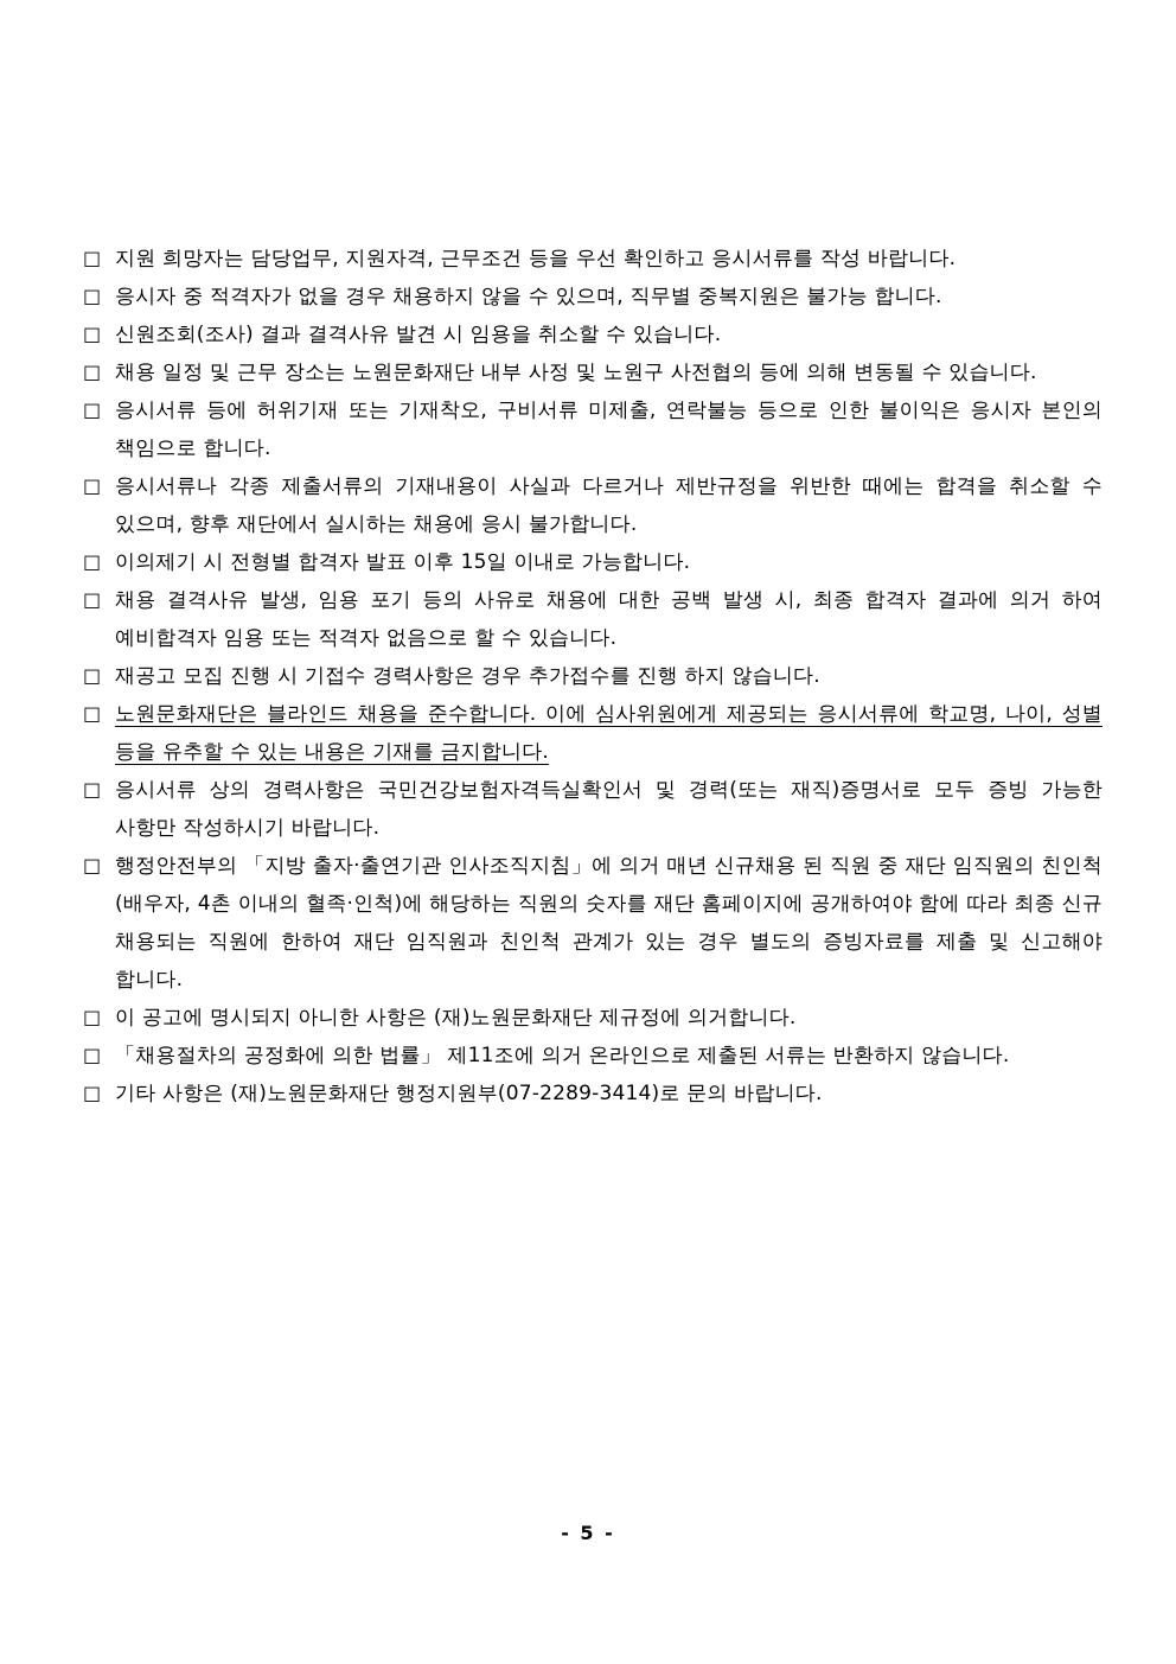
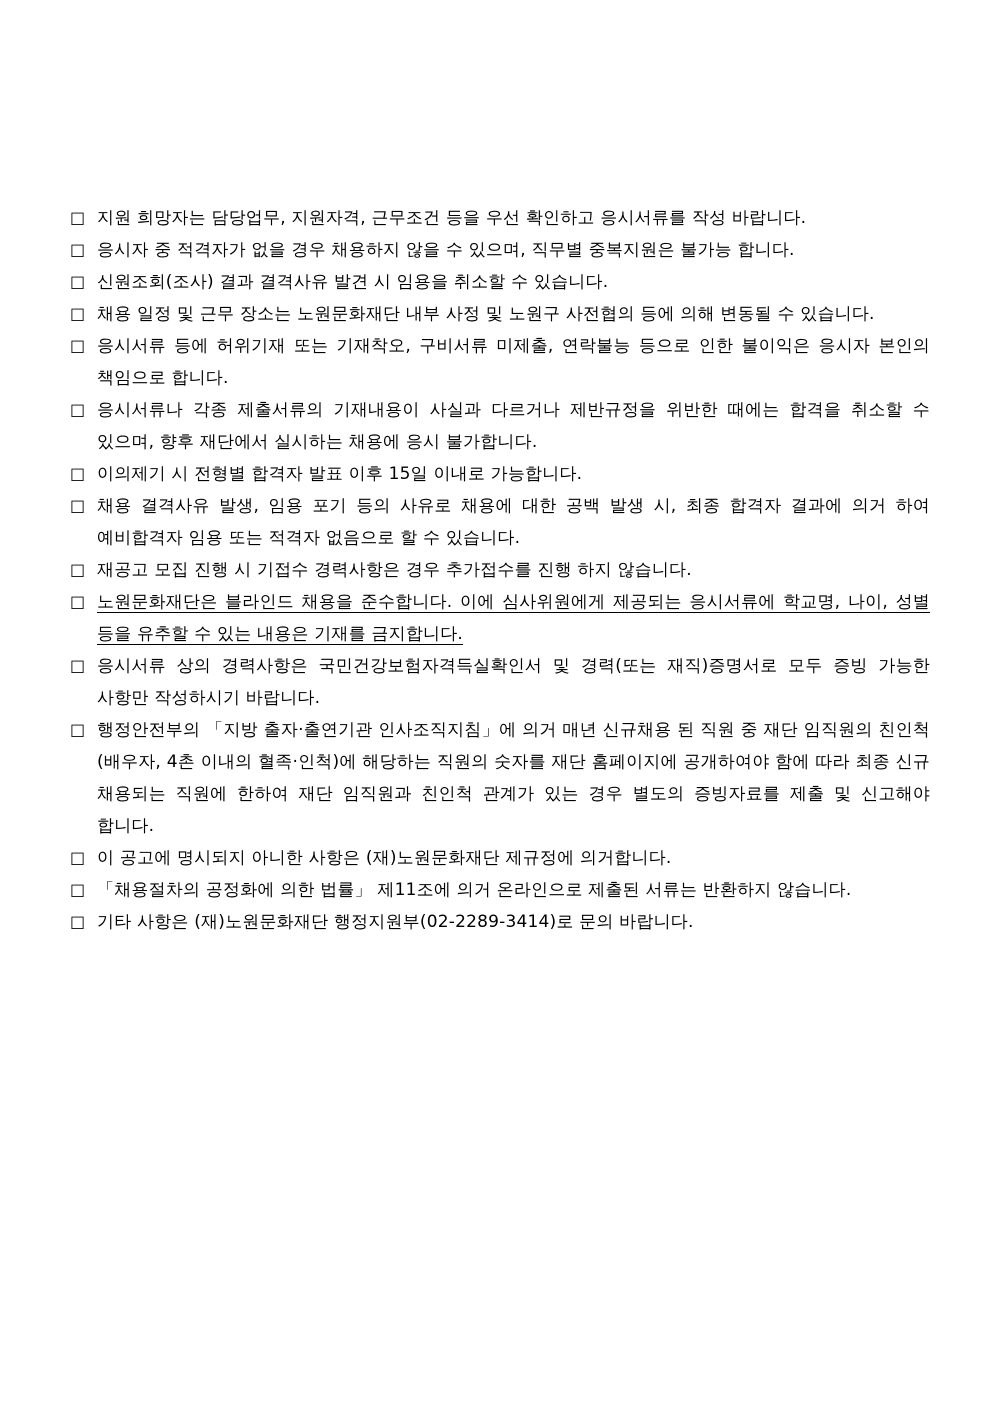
  □
  지원 희망자는 담당업무, 지원자격, 근무조건 등을 우선 확인하고 응시서류를 작성 바랍니다.
  □
  응시자 중 적격자가 없을 경우 채용하지 않을 수 있으며, 직무별 중복지원은 불가능 합니다.
  □
  신원조회(조사) 결과 결격사유 발견 시 임용을 취소할 수 있습니다.
  □
  채용 일정 및 근무 장소는 노원문화재단 내부 사정 및 노원구 사전협의 등에 의해 변동될 수 있습니다.
  □
  응시서류 등에 허위기재 또는 기재착오, 구비서류 미제출, 연락불능 등으로 인한 불이익은 응시자 본인의 책임으로 합니다.
  □
  응시서류나 각종 제출서류의 기재내용이 사실과 다르거나 제반규정을 위반한 때에는 합격을 취소할 수 있으며, 향후 재단에서 실시하는 채용에 응시 불가합니다.
  □
  이의제기 시 전형별 합격자 발표 이후 15일 이내로 가능합니다.
  □
  채용 결격사유 발생, 임용 포기 등의 사유로 채용에 대한 공백 발생 시, 최종 합격자 결과에 의거 하여 예비합격자 임용 또는 적격자 없음으로 할 수 있습니다.
  □
  재공고 모집 진행 시 기접수 경력사항은 경우 추가접수를 진행 하지 않습니다.
  □
  노원문화재단은 블라인드 채용을 준수합니다. 이에 심사위원에게 제공되는 응시서류에 학교명, 나이, 성별 등을 유추할 수 있는 내용은 기재를 금지합니다.
  □
  응시서류 상의 경력사항은 국민건강보험자격득실확인서 및 경력(또는 재직)증명서로 모두 증빙 가능한 사항만 작성하시기 바랍니다.
  □
  행정안전부의 「지방 출자·출연기관 인사조직지침」에 의거 매년 신규채용 된 직원 중 재단 임직원의 친인척(배우자, 4촌 이내의 혈족·인척)에 해당하는 직원의 숫자를 재단 홈페이지에 공개하여야 함에 따라 최종 신규 채용되는 직원에 한하여 재단 임직원과 친인척 관계가 있는 경우 별도의 증빙자료를 제출 및 신고해야 합니다.
  □
  이 공고에 명시되지 아니한 사항은 (재)노원문화재단 제규정에 의거합니다.
  □
  「채용절차의 공정화에 의한 법률」 제11조에 의거 온라인으로 제출된 서류는 반환하지 않습니다.
  □
- 기타 사항은 (재)노원문화재단 행정지원부(07-2289-3414)로 문의 바랍니다.
+ 기타 사항은 (재)노원문화재단 행정지원부(02-2289-3414)로 문의 바랍니다.
- - 5 -
